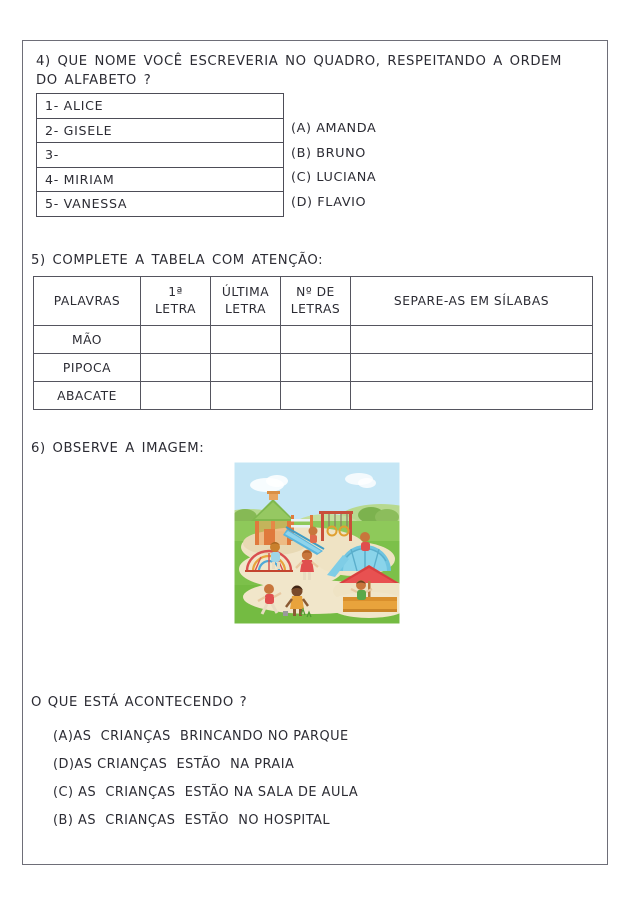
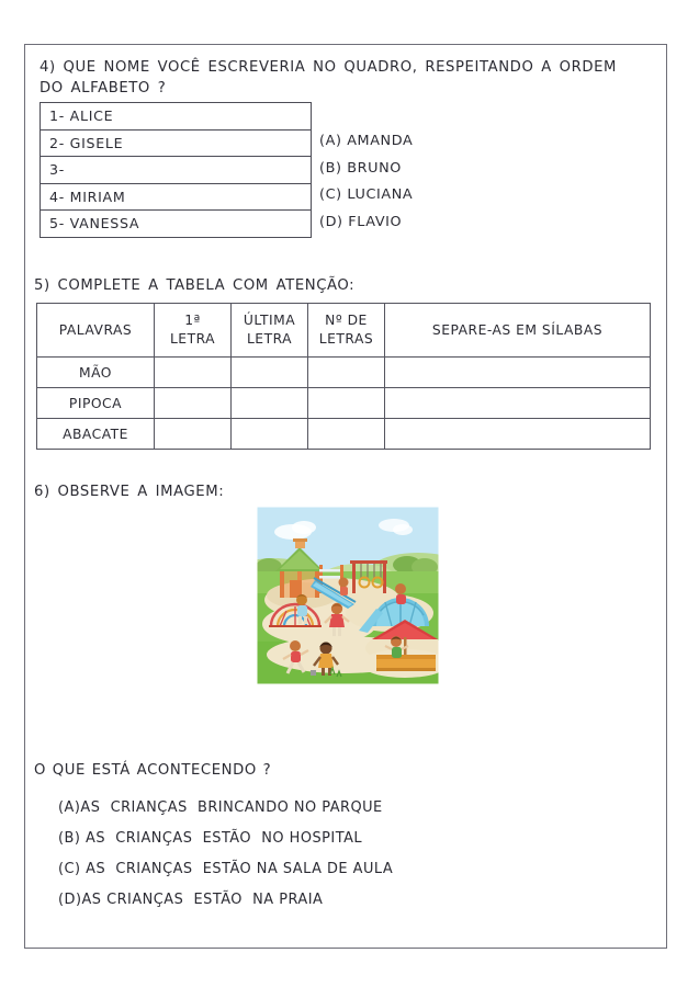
  4) QUE NOME VOCÊ ESCREVERIA NO QUADRO, RESPEITANDO A ORDEM DO ALFABETO ?
  1- ALICE
  2- GISELE
  3-
  4- MIRIAM
  5- VANESSA
  (A) AMANDA
  (B) BRUNO
  (C) LUCIANA
  (D) FLAVIO
  5) COMPLETE A TABELA COM ATENÇÃO:
  PALAVRAS	1ª LETRA	ÚLTIMA LETRA	Nº DE LETRAS	SEPARE-AS EM SÍLABAS
  MÃO
  PIPOCA
  ABACATE
  6) OBSERVE A IMAGEM:
  O QUE ESTÁ ACONTECENDO ?
  (A)AS CRIANÇAS BRINCANDO NO PARQUE
- (D)AS CRIANÇAS ESTÃO NA PRAIA
+ (B) AS CRIANÇAS ESTÃO NO HOSPITAL
  (C) AS CRIANÇAS ESTÃO NA SALA DE AULA
- (B) AS CRIANÇAS ESTÃO NO HOSPITAL
+ (D)AS CRIANÇAS ESTÃO NA PRAIA
